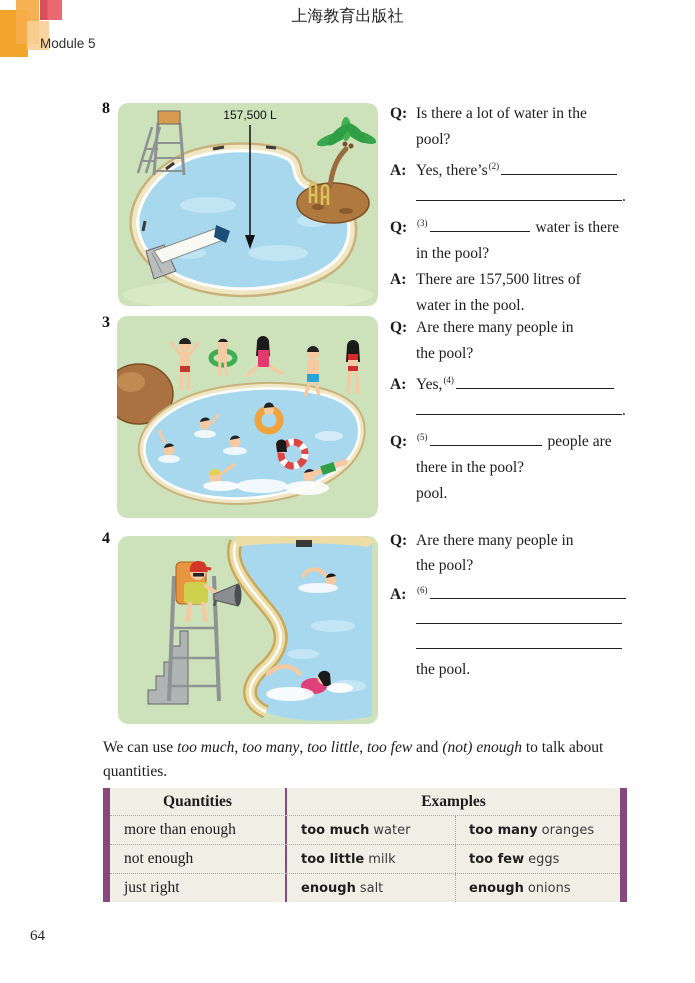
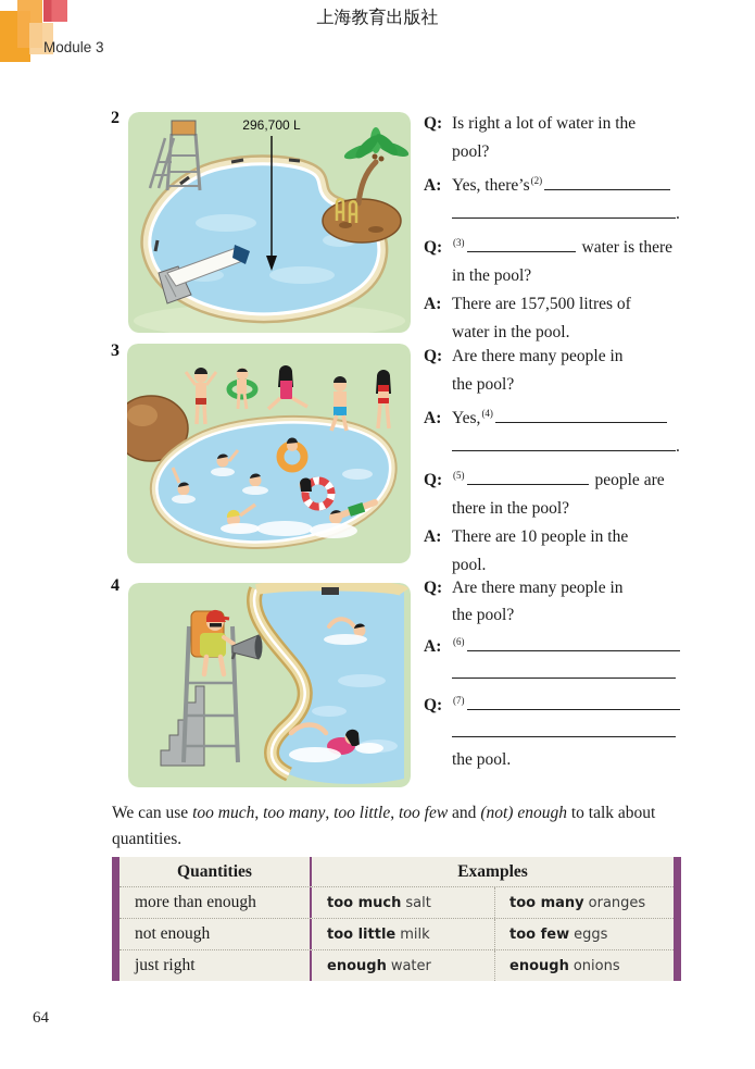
  上海教育出版社
- Module 5
+ Module 3
- 8
+ 2
- 157,500 L
+ 296,700 L
- Q: Is there a lot of water in the
+ Q: Is right a lot of water in the
  pool?
  A: Yes, there’s(2)
  .
  Q: (3) water is there
  in the pool?
  A: There are 157,500 litres of
  water in the pool.
  3
  Q: Are there many people in
  the pool?
  A: Yes,(4)
  .
  Q: (5) people are
  there in the pool?
+ A: There are 10 people in the
  pool.
  4
  Q: Are there many people in
  the pool?
  A: (6)
+ Q: (7)
  the pool.
  We can use too much, too many, too little, too few and (not) enough to talk about quantities.
  Quantities
  Examples
  more than enough
  too much
- water
+ salt
  too many
  oranges
  not enough
  too little
  milk
  too few
  eggs
  just right
  enough
- salt
+ water
  enough
  onions
  64
